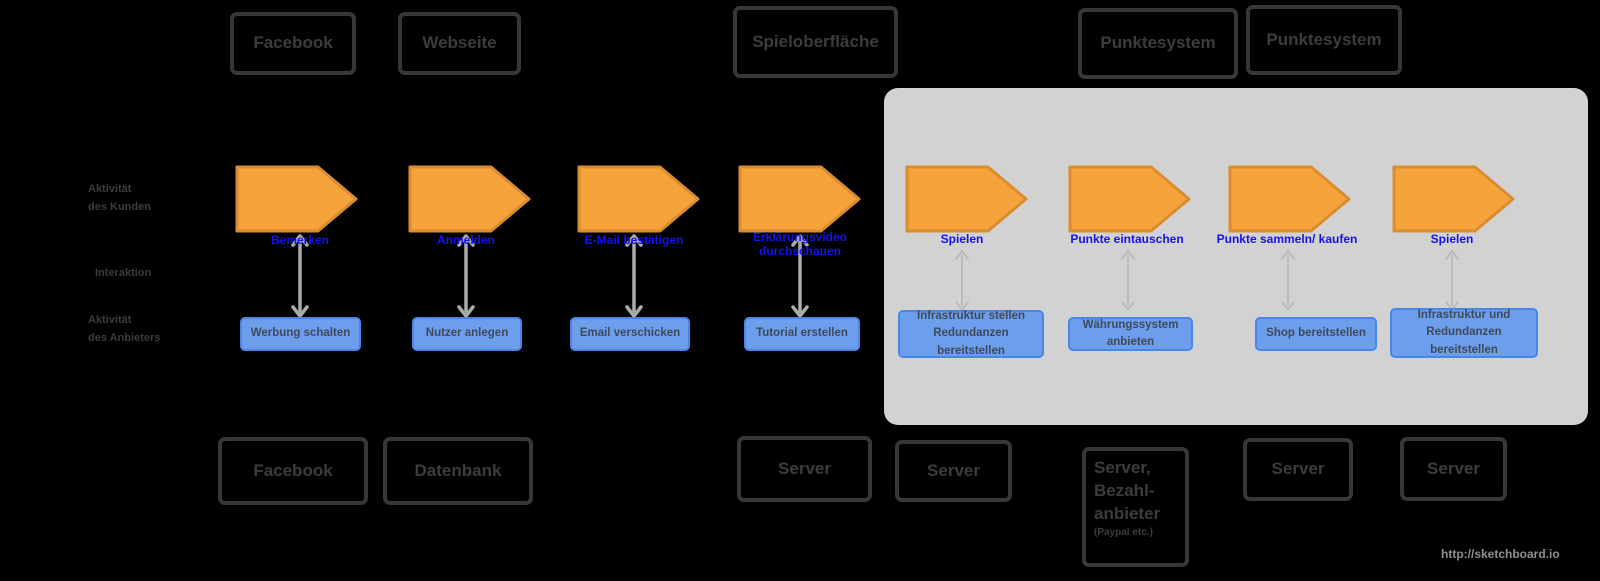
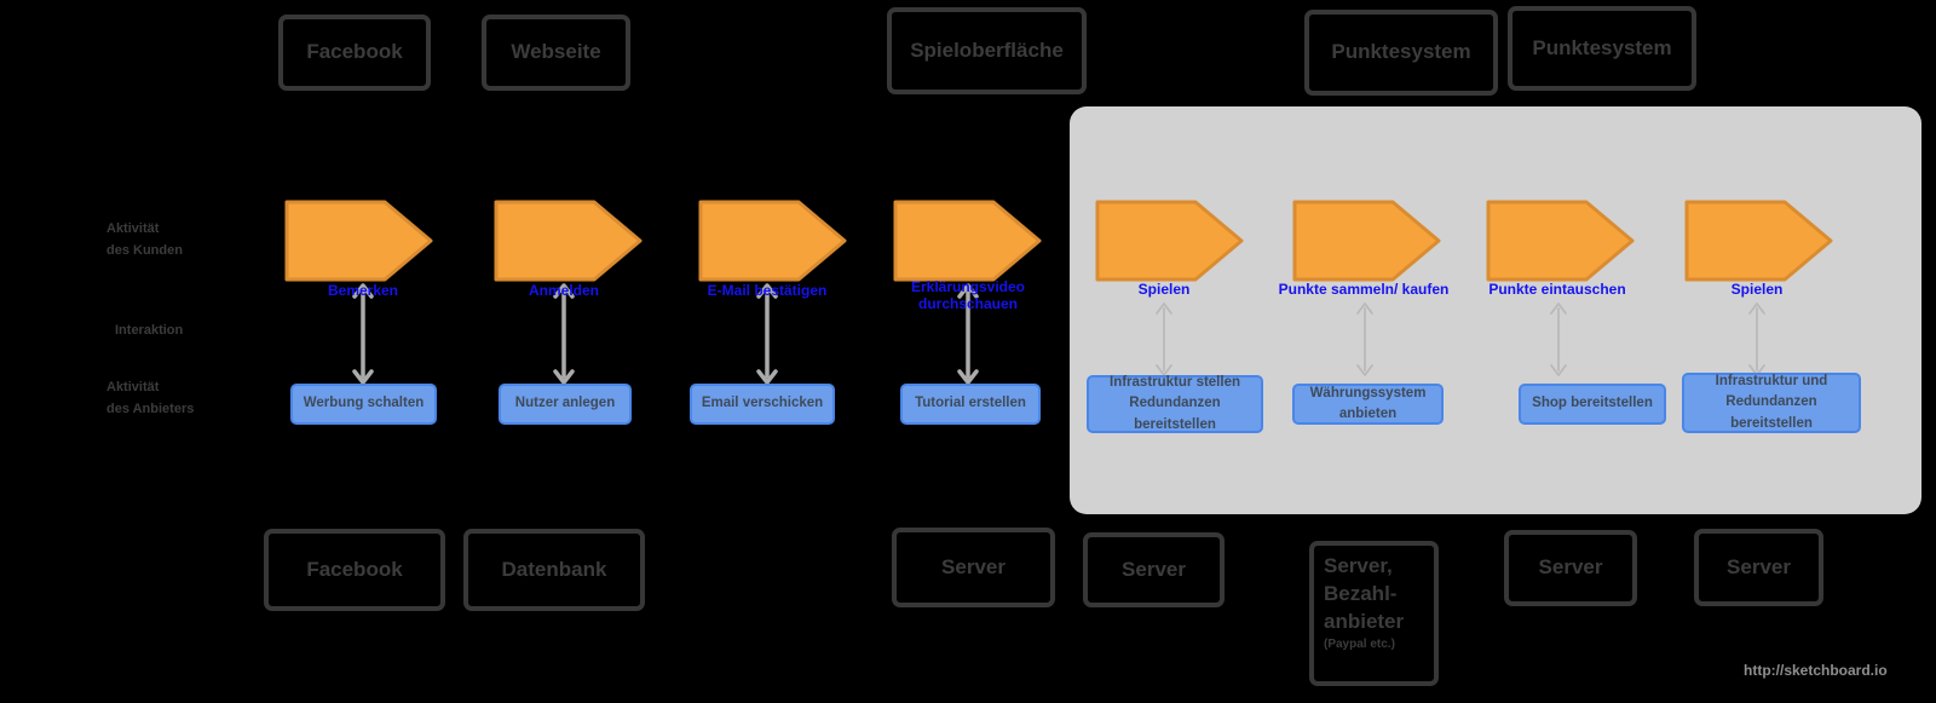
  Facebook
  Webseite
  Spieloberfläche
  Punktesystem
  Punktesystem
  Aktivität
  des Kunden
  Interaktion
  Aktivität
  des Anbieters
  Bemerken
  Werbung schalten
  Anmelden
  Nutzer anlegen
  E-Mail bestätigen
  Email verschicken
  Erklärungsvideo
  durchschauen
  Tutorial erstellen
  Spielen
  Infrastruktur stellen
  Redundanzen bereitstellen
- Punkte eintauschen
+ Punkte sammeln/ kaufen
  Währungssystem anbieten
- Punkte sammeln/ kaufen
+ Punkte eintauschen
  Shop bereitstellen
  Spielen
  Infrastruktur und
  Redundanzen bereitstellen
  Facebook
  Datenbank
  Server
  Server
  Server,
  Bezahl-
  anbieter
  (Paypal etc.)
  Server
  Server
  http://sketchboard.io
